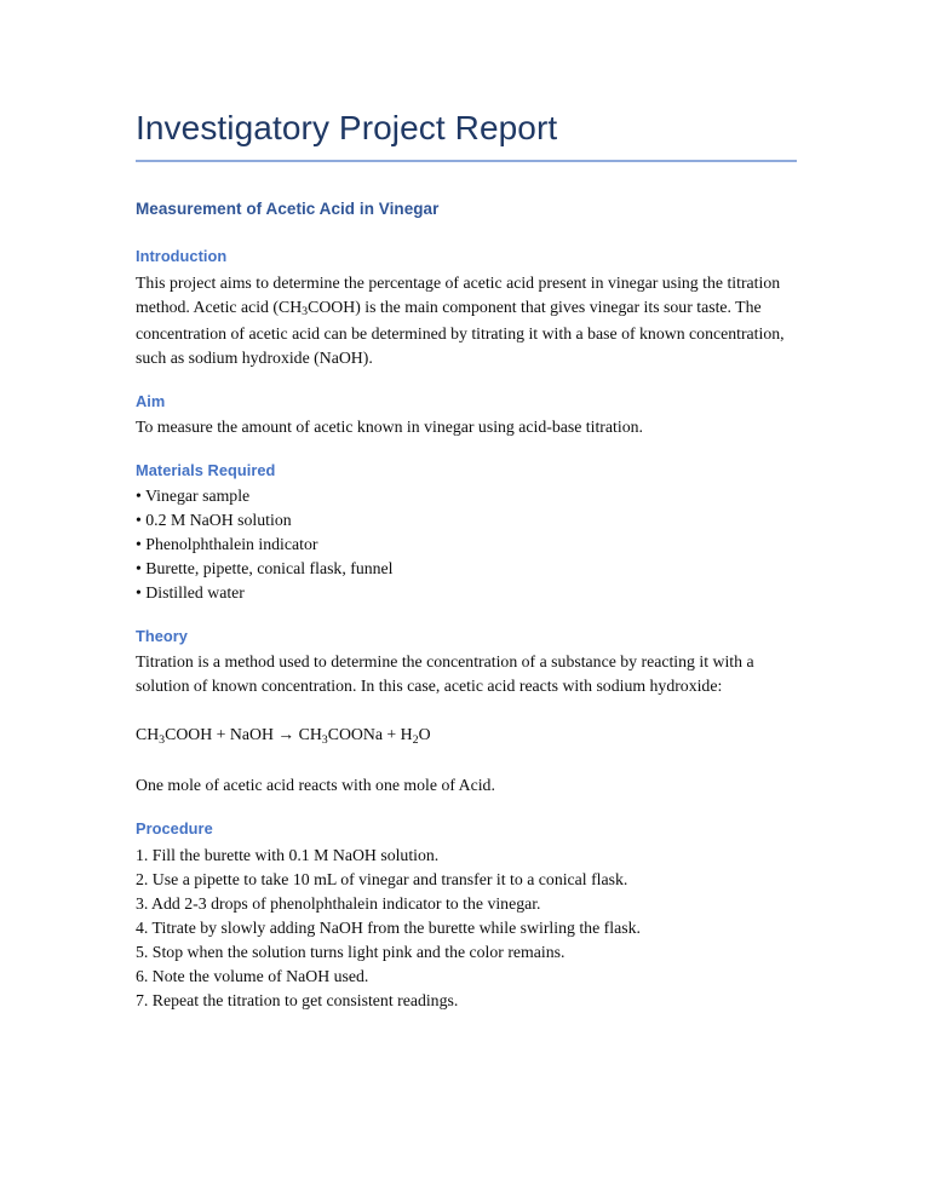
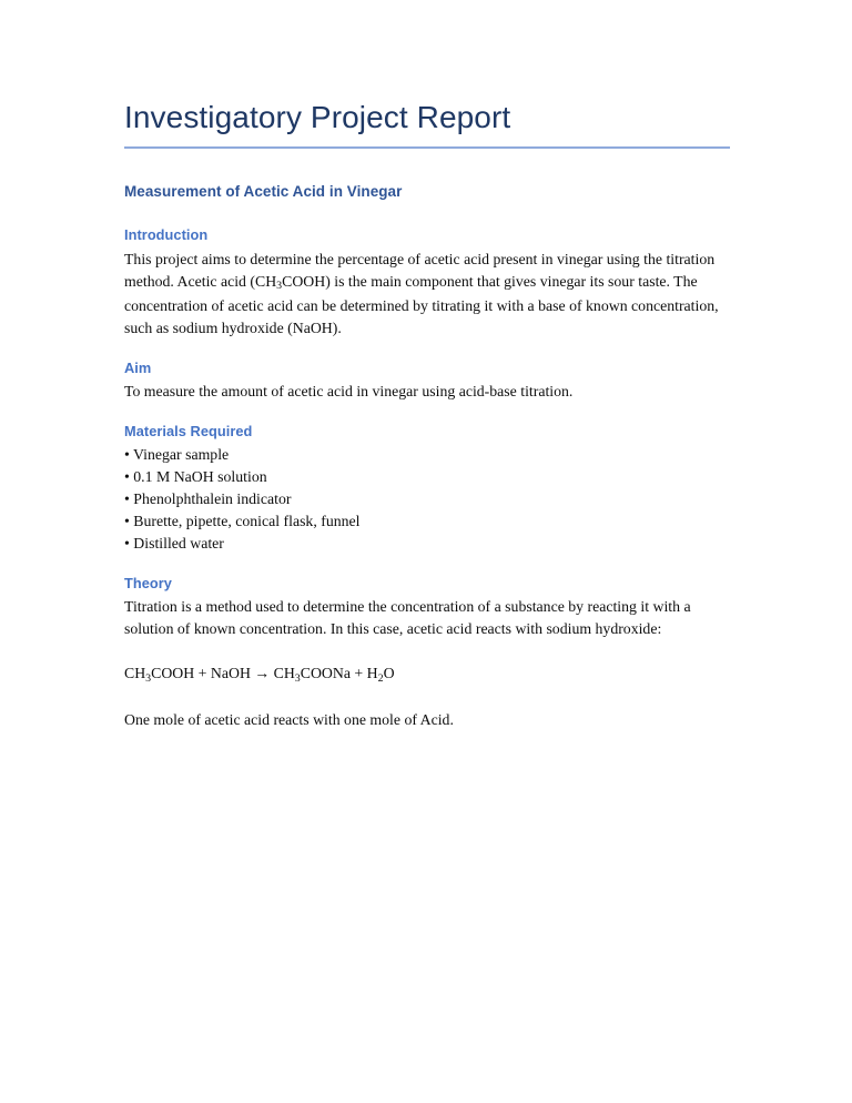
  Investigatory Project Report
  Measurement of Acetic Acid in Vinegar
  Introduction
  This project aims to determine the percentage of acetic acid present in vinegar using the titration method. Acetic acid (CH3COOH) is the main component that gives vinegar its sour taste. The concentration of acetic acid can be determined by titrating it with a base of known concentration, such as sodium hydroxide (NaOH).
  Aim
- To measure the amount of acetic known in vinegar using acid-base titration.
+ To measure the amount of acetic acid in vinegar using acid-base titration.
  Materials Required
  • Vinegar sample
- • 0.2 M NaOH solution
+ • 0.1 M NaOH solution
  • Phenolphthalein indicator
  • Burette, pipette, conical flask, funnel
  • Distilled water
  Theory
  Titration is a method used to determine the concentration of a substance by reacting it with a solution of known concentration. In this case, acetic acid reacts with sodium hydroxide:
  CH3COOH + NaOH → CH3COONa + H2O
  One mole of acetic acid reacts with one mole of Acid.
- Procedure
- 1. Fill the burette with 0.1 M NaOH solution.
- 2. Use a pipette to take 10 mL of vinegar and transfer it to a conical flask.
- 3. Add 2-3 drops of phenolphthalein indicator to the vinegar.
- 4. Titrate by slowly adding NaOH from the burette while swirling the flask.
- 5. Stop when the solution turns light pink and the color remains.
- 6. Note the volume of NaOH used.
- 7. Repeat the titration to get consistent readings.
